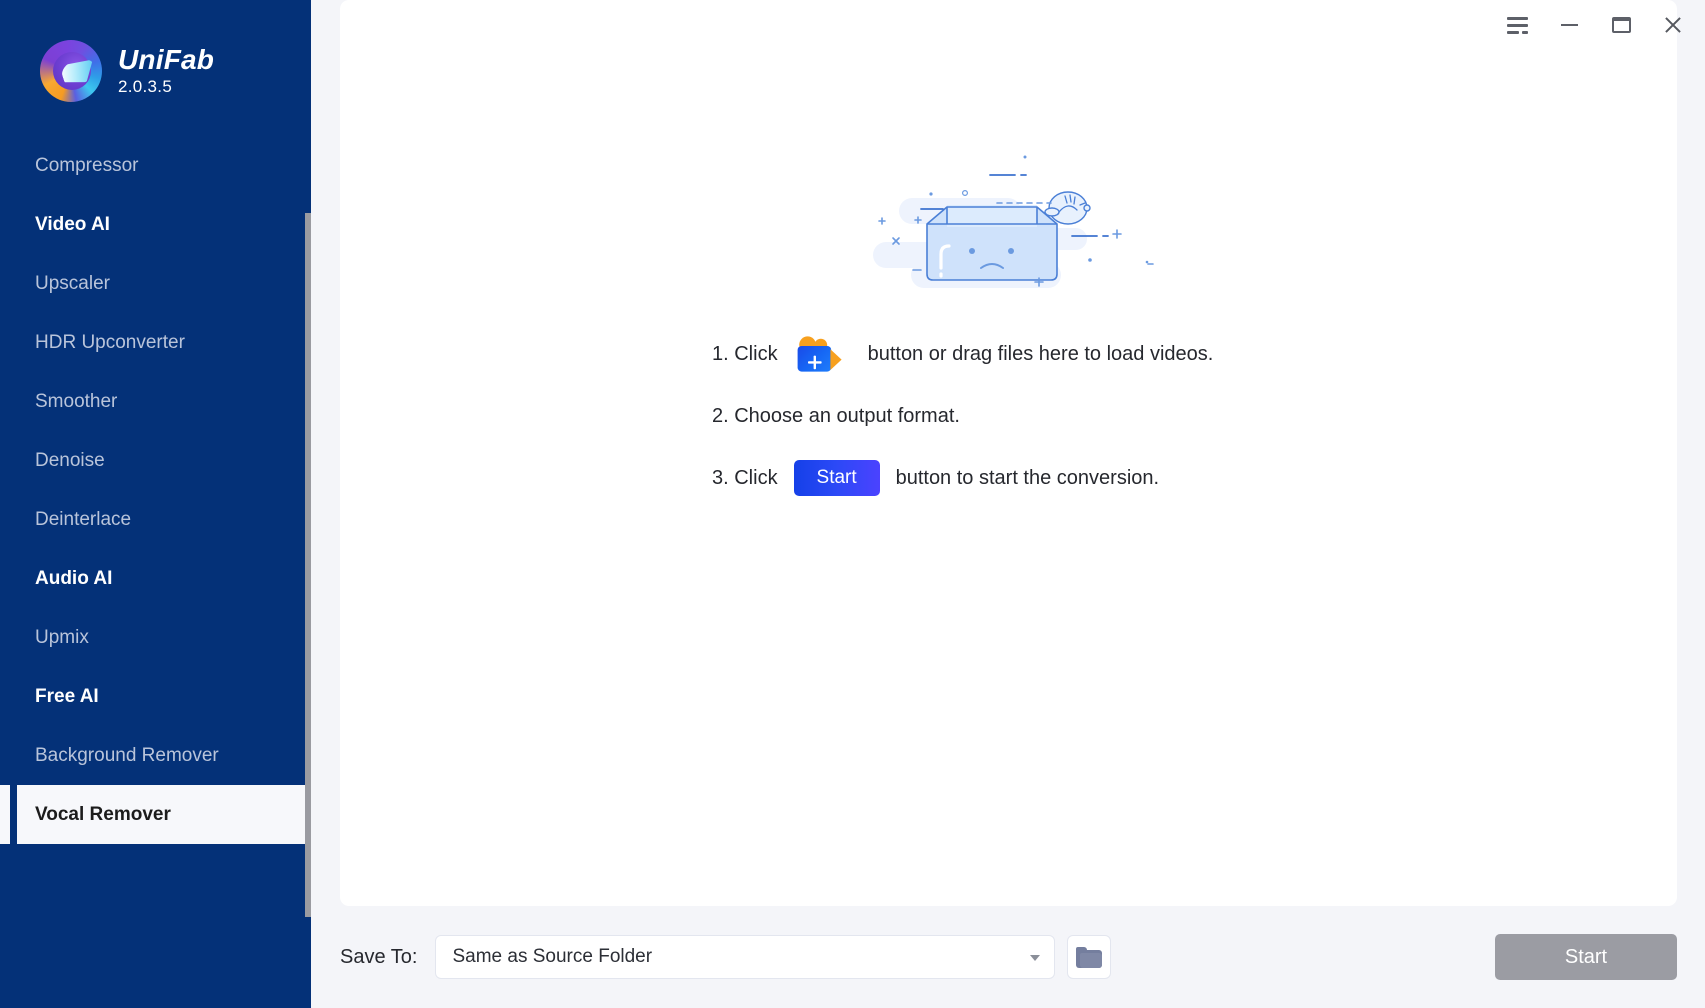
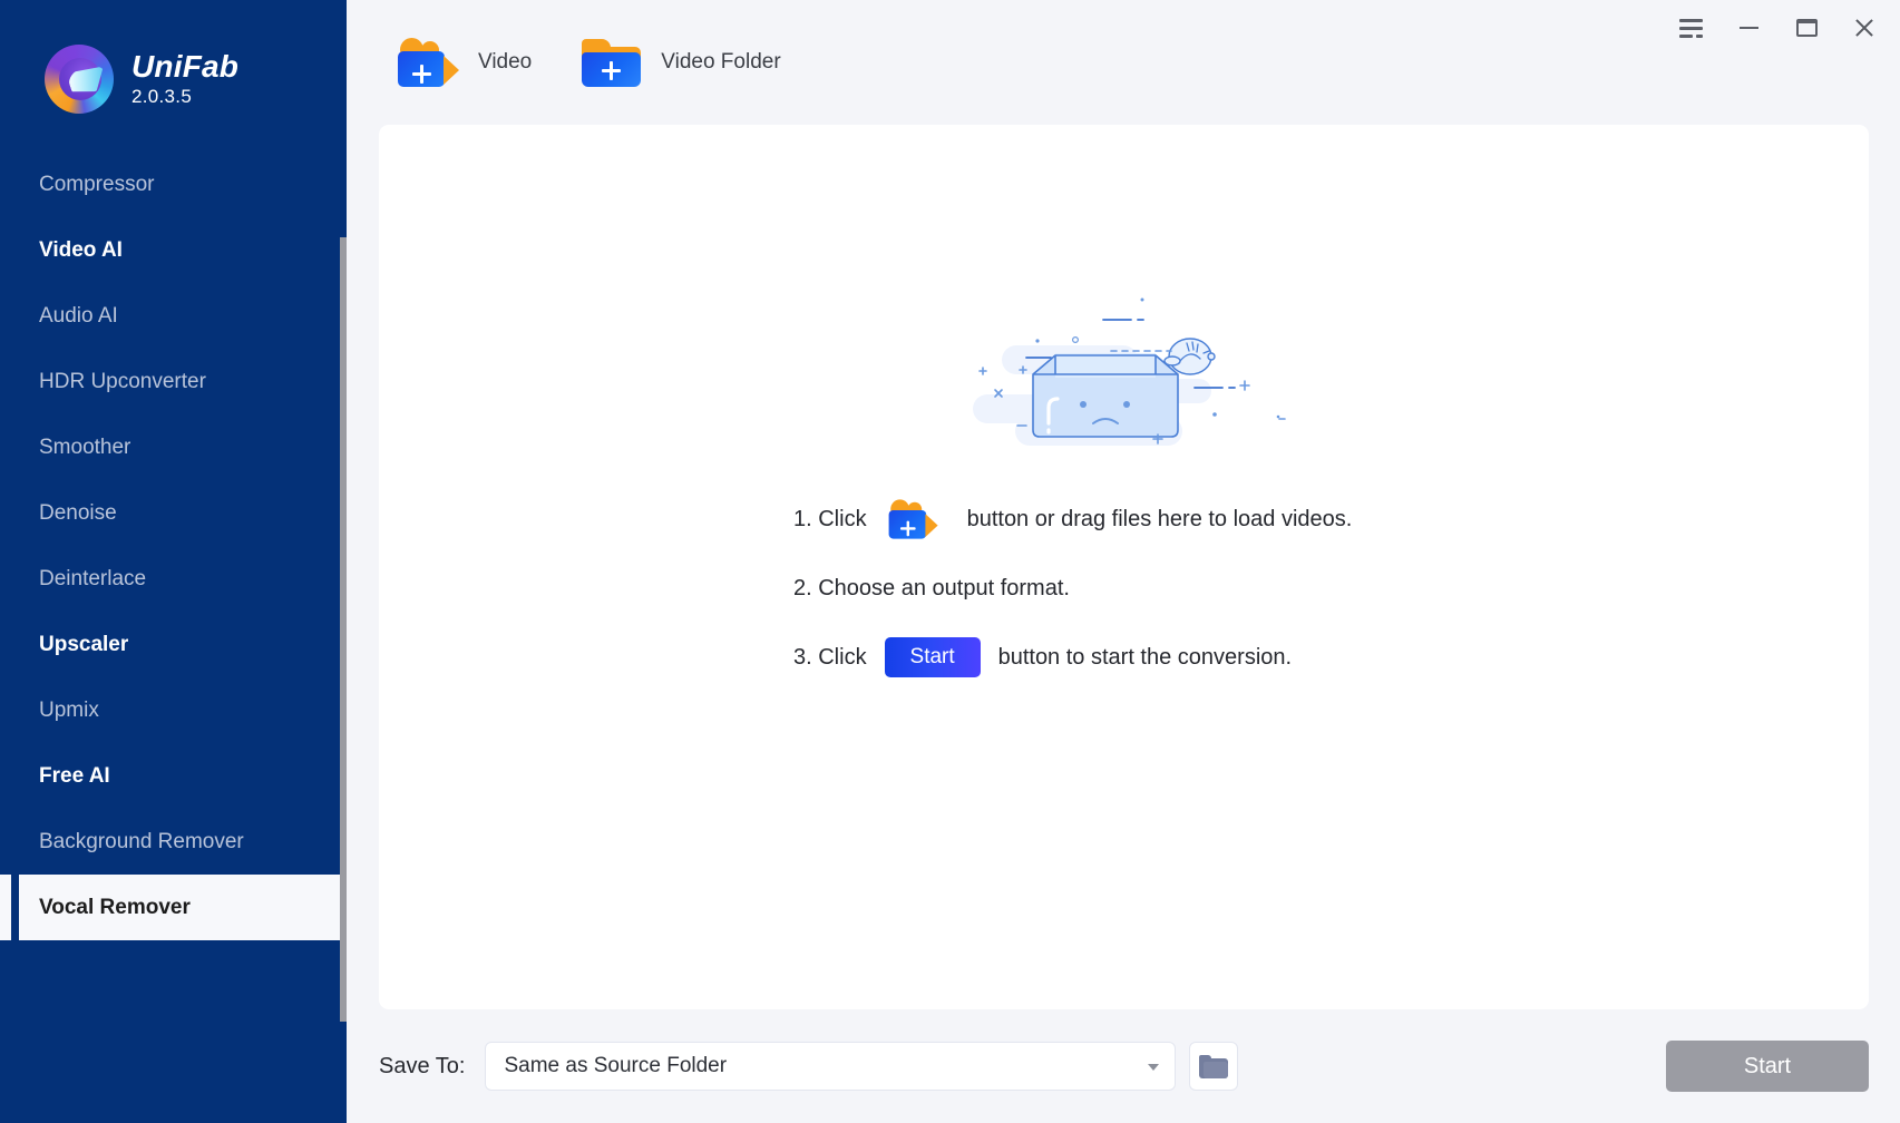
  UniFab
  2.0.3.5
  Compressor
  Video AI
- Upscaler
+ Audio AI
  HDR Upconverter
  Smoother
  Denoise
  Deinterlace
- Audio AI
+ Upscaler
  Upmix
  Free AI
  Background Remover
  Vocal Remover
+ Video
+ Video Folder
  1. Click
  button or drag files here to load videos.
  2. Choose an output format.
  3. Click
  Start
  button to start the conversion.
  Save To:
  Same as Source Folder
  Start
